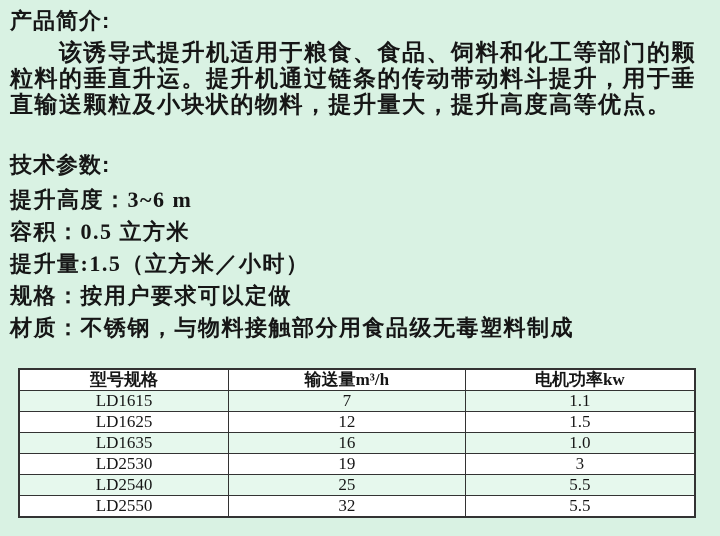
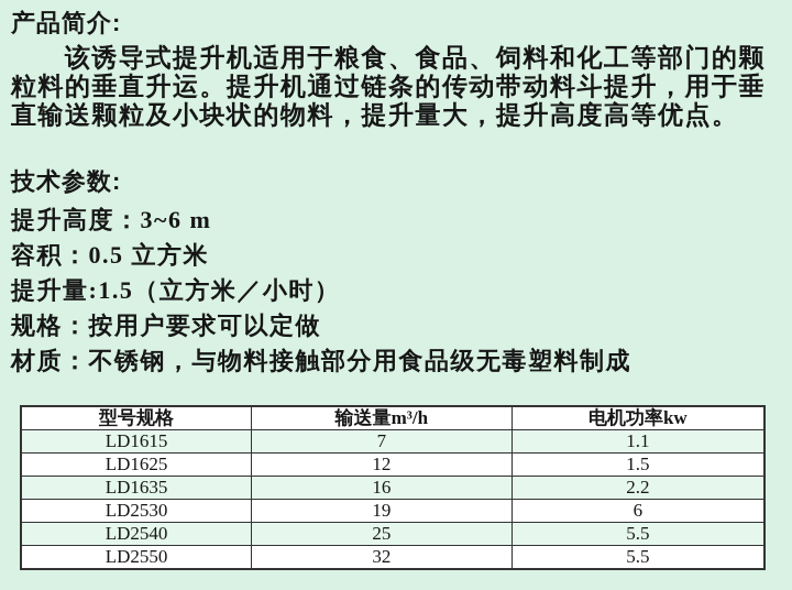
  产品简介:
  该诱导式提升机适用于粮食、食品、饲料和化工等部门的颗
  粒料的垂直升运。提升机通过链条的传动带动料斗提升，用于垂
  直输送颗粒及小块状的物料，提升量大，提升高度高等优点。
  技术参数:
  提升高度：3~6 m
  容积：0.5 立方米
  提升量:1.5（立方米／小时）
  规格：按用户要求可以定做
  材质：不锈钢，与物料接触部分用食品级无毒塑料制成
  型号规格	输送量m³/h	电机功率kw
  LD1615	7	1.1
  LD1625	12	1.5
- LD1635	16	1.0
+ LD1635	16	2.2
- LD2530	19	3
+ LD2530	19	6
  LD2540	25	5.5
  LD2550	32	5.5
